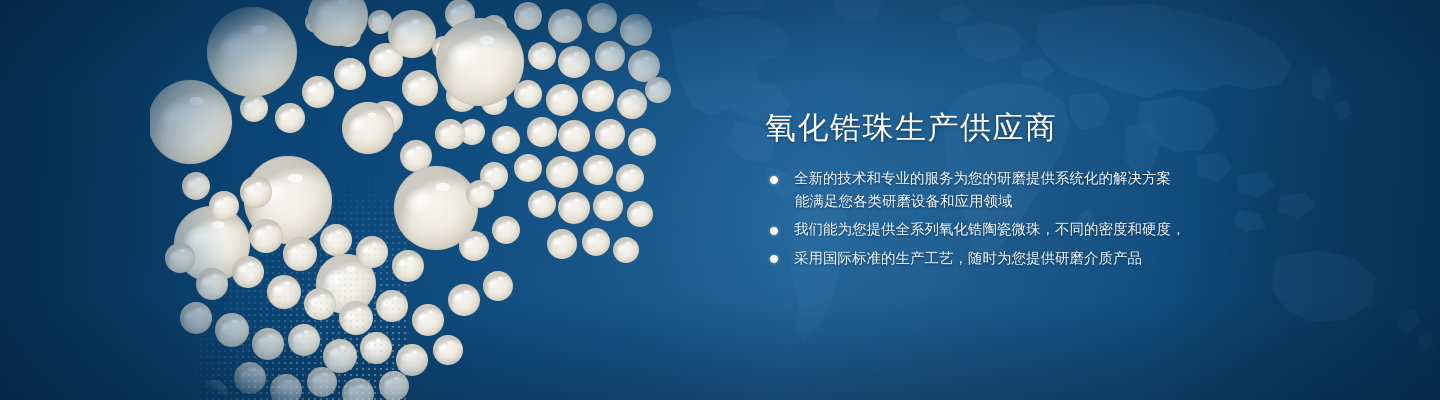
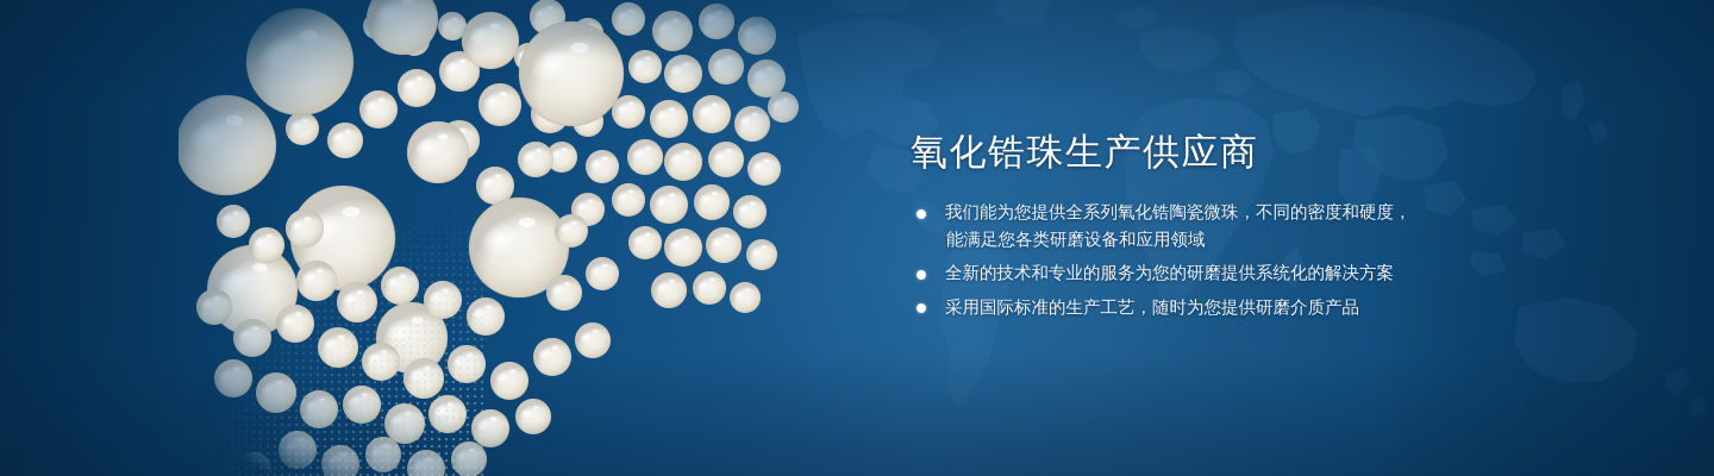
  氧化锆珠生产供应商
- 全新的技术和专业的服务为您的研磨提供系统化的解决方案
+ 我们能为您提供全系列氧化锆陶瓷微珠，不同的密度和硬度，
  能满足您各类研磨设备和应用领域
- 我们能为您提供全系列氧化锆陶瓷微珠，不同的密度和硬度，
+ 全新的技术和专业的服务为您的研磨提供系统化的解决方案
  采用国际标准的生产工艺，随时为您提供研磨介质产品
